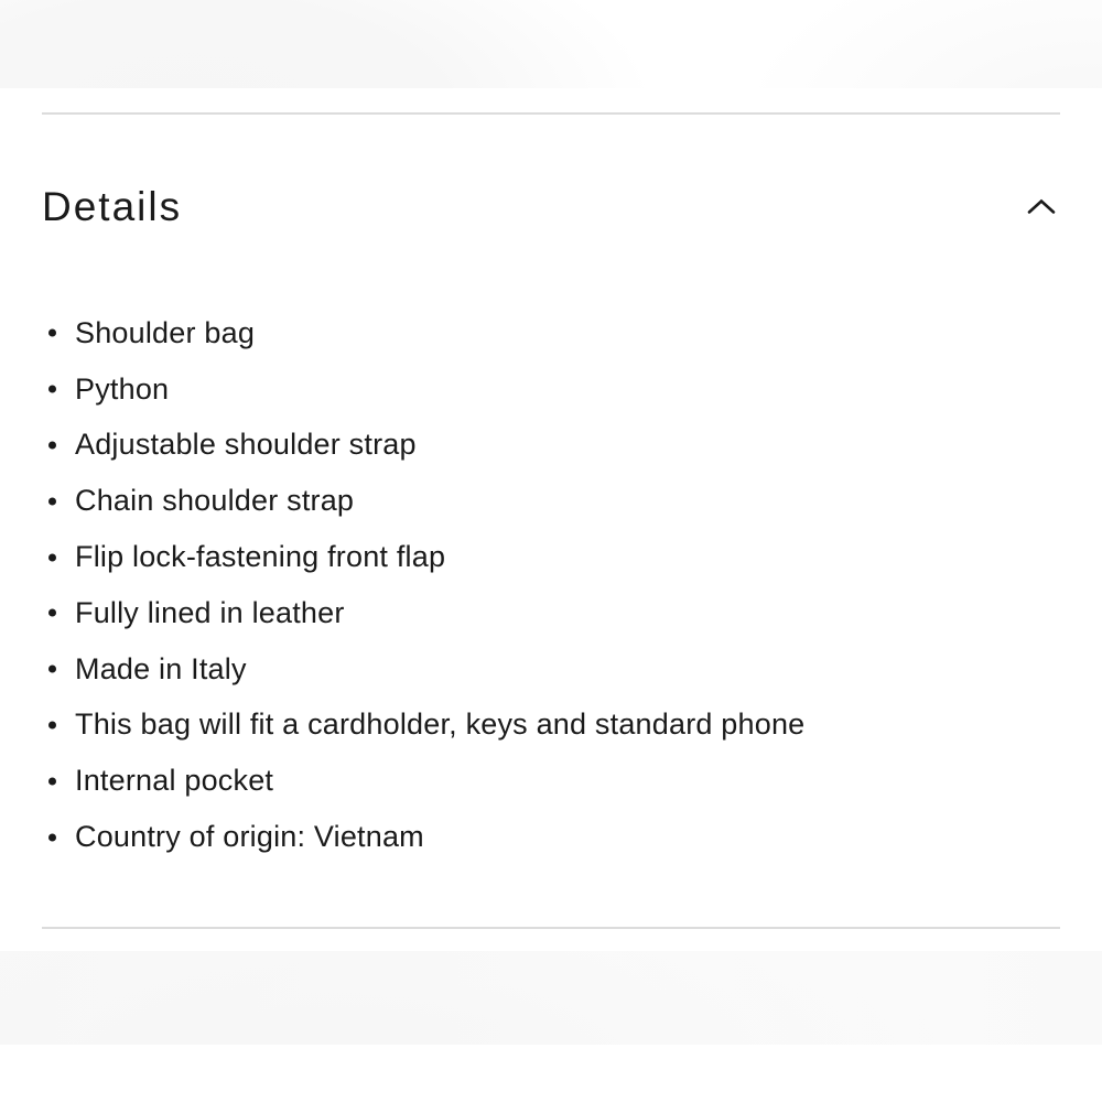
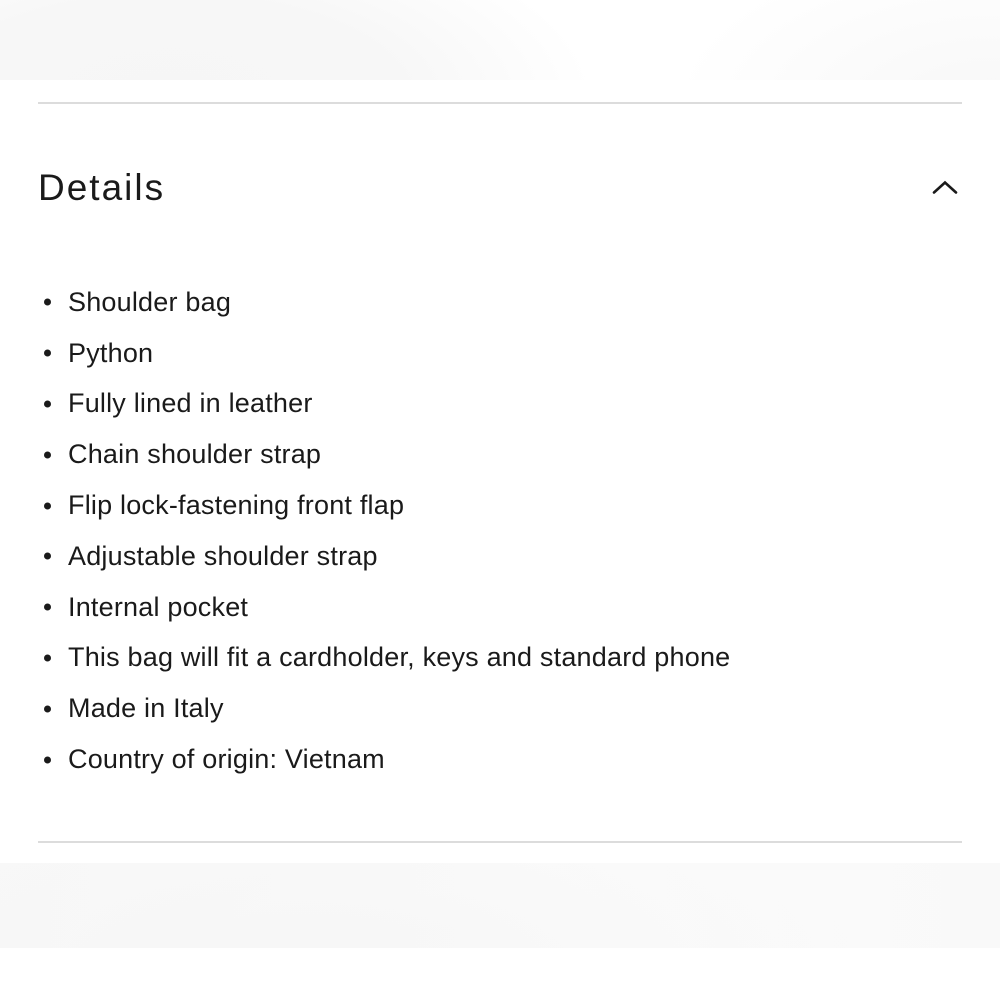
  Details
  Shoulder bag
  Python
- Adjustable shoulder strap
+ Fully lined in leather
  Chain shoulder strap
  Flip lock-fastening front flap
- Fully lined in leather
+ Adjustable shoulder strap
- Made in Italy
+ Internal pocket
  This bag will fit a cardholder, keys and standard phone
- Internal pocket
+ Made in Italy
  Country of origin: Vietnam
